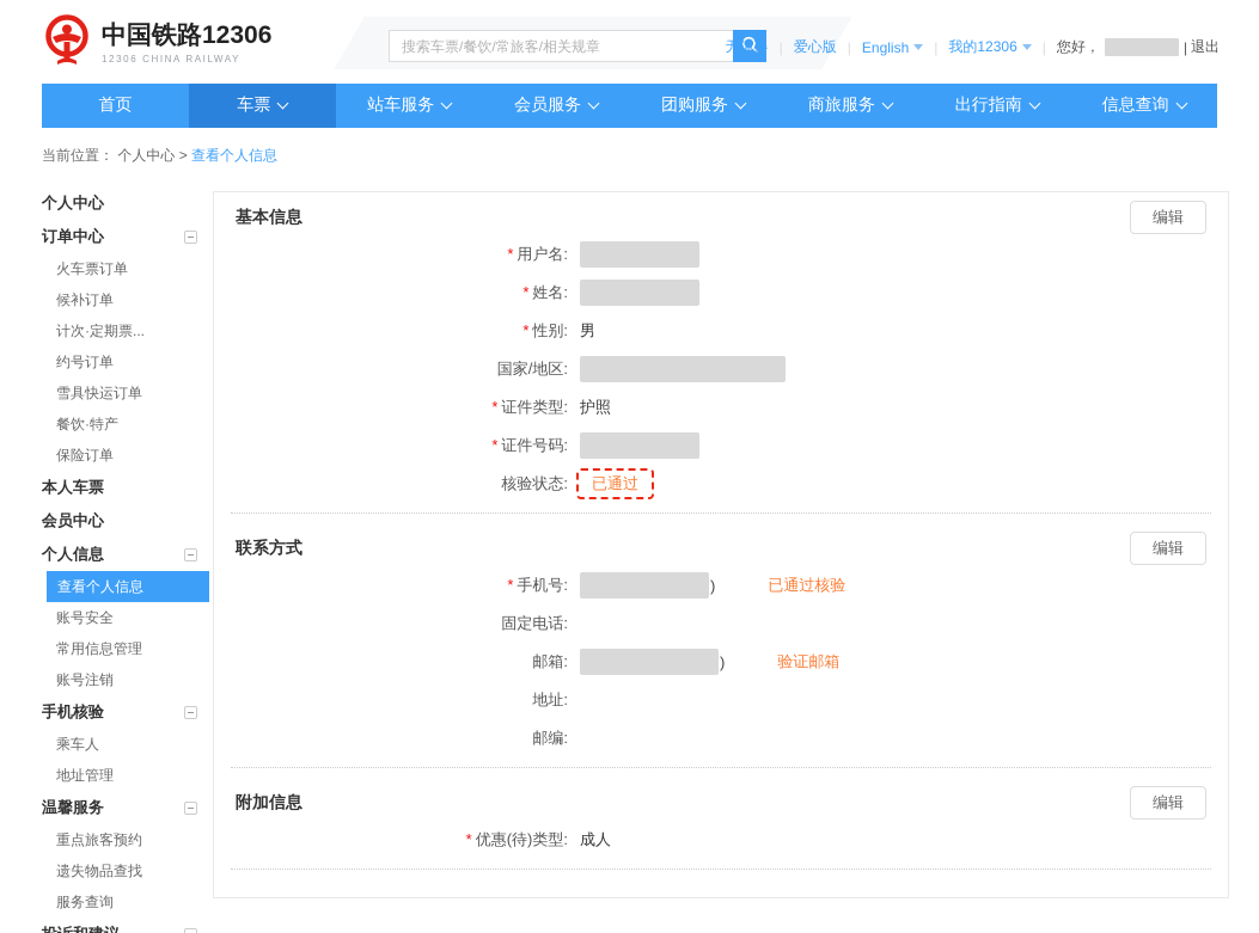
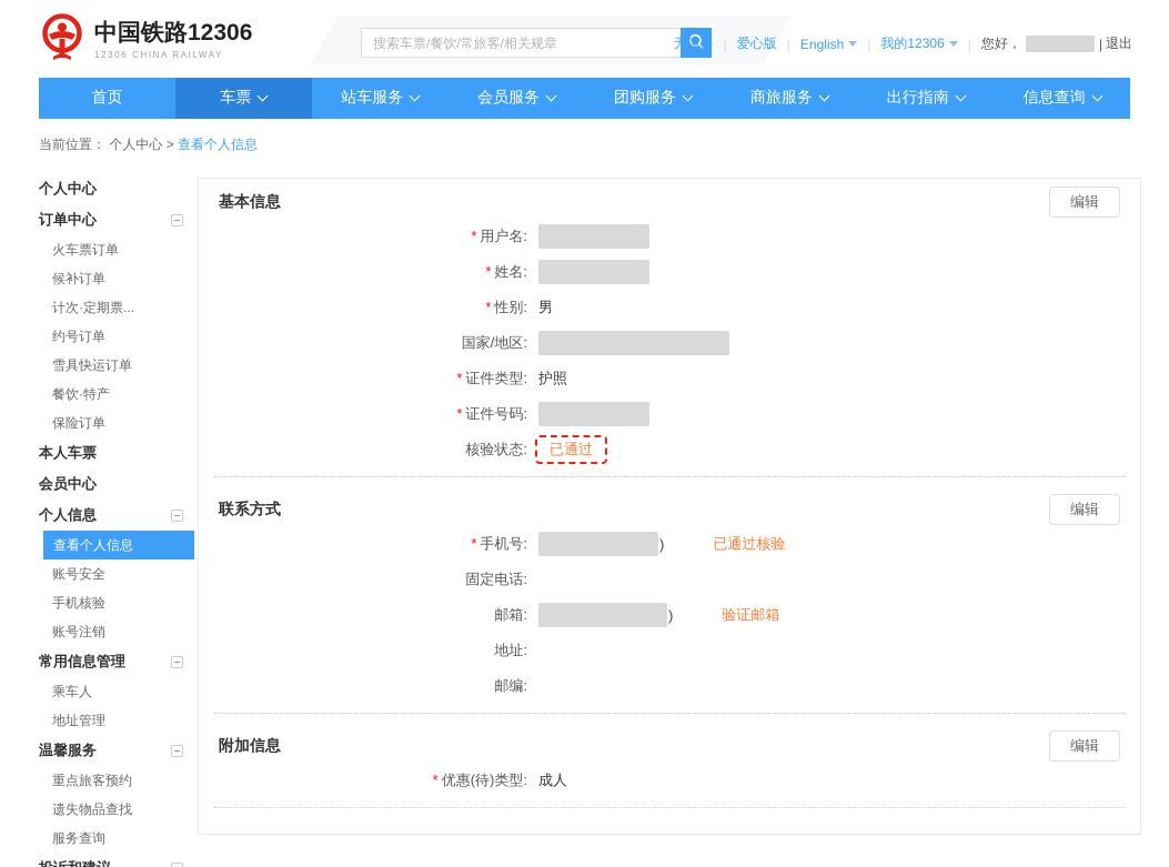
  中国铁路12306
  12306 CHINA RAILWAY
  搜索车票/餐饮/常旅客/相关规章
  无障碍
  爱心版
  |
  English
  |
  我的12306
  |
  您好，
  |
  退出
  首页
  车票
  站车服务
  会员服务
  团购服务
  商旅服务
  出行指南
  信息查询
  当前位置： 个人中心 > 查看个人信息
  个人中心
  订单中心
  火车票订单
  候补订单
  计次·定期票...
  约号订单
  雪具快运订单
  餐饮·特产
  保险订单
  本人车票
  会员中心
  个人信息
  查看个人信息
  账号安全
- 常用信息管理
+ 手机核验
  账号注销
- 手机核验
+ 常用信息管理
  乘车人
  地址管理
  温馨服务
  重点旅客预约
  遗失物品查找
  服务查询
  基本信息
  编辑
  * 用户名:
  * 姓名:
  * 性别:
  男
  国家/地区:
  * 证件类型:
  护照
  * 证件号码:
  核验状态:
  已通过
  联系方式
  编辑
  * 手机号:
  )
  已通过核验
  固定电话:
  邮箱:
  )
  验证邮箱
  地址:
  邮编:
  附加信息
  编辑
  * 优惠(待)类型:
  成人
